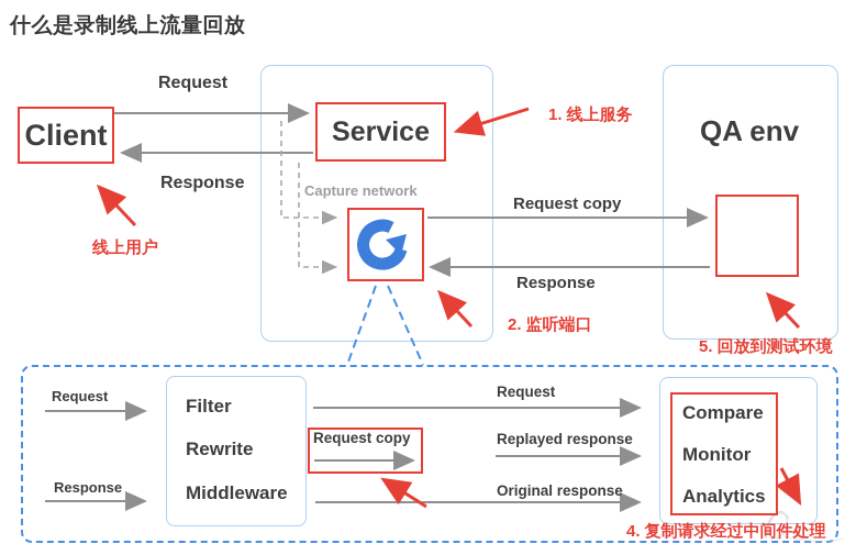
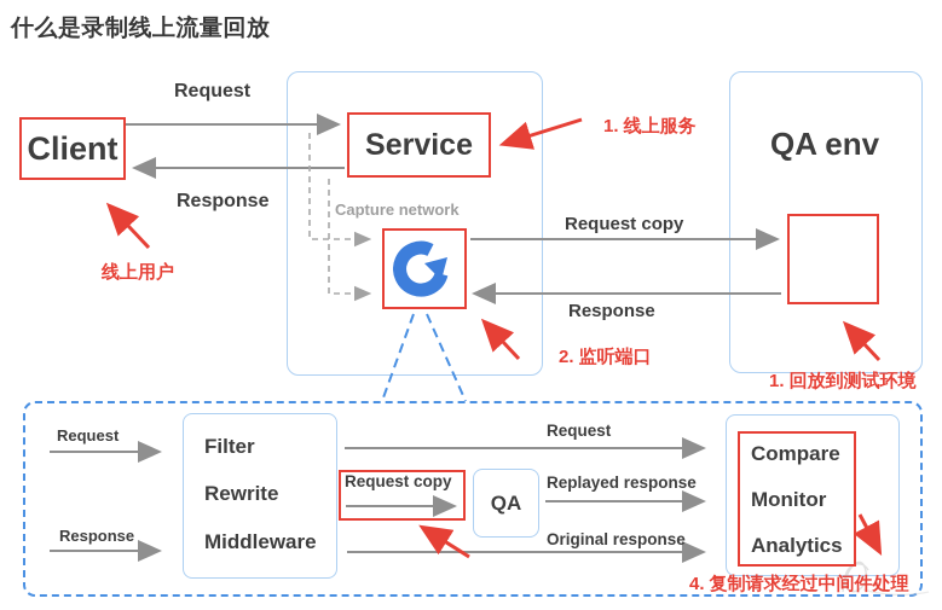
  什么是录制线上流量回放
  Filter
  Rewrite
  Middleware
+ QA
  Compare
  Monitor
  Analytics
  Client
  Service
  Request copy
  Request
  Response
  Capture network
  Request copy
  Response
  QA env
  Request
  Response
  Request
  Replayed response
  Original response
  1. 线上服务
  线上用户
  2. 监听端口
- 5. 回放到测试环境
+ 1. 回放到测试环境
  4. 复制请求经过中间件处理
